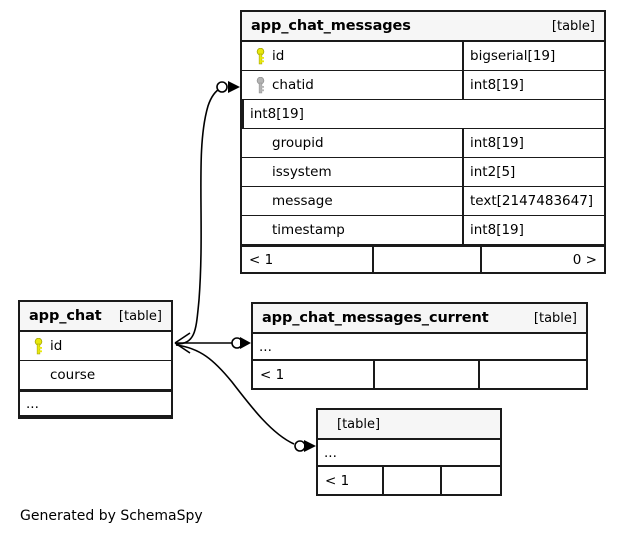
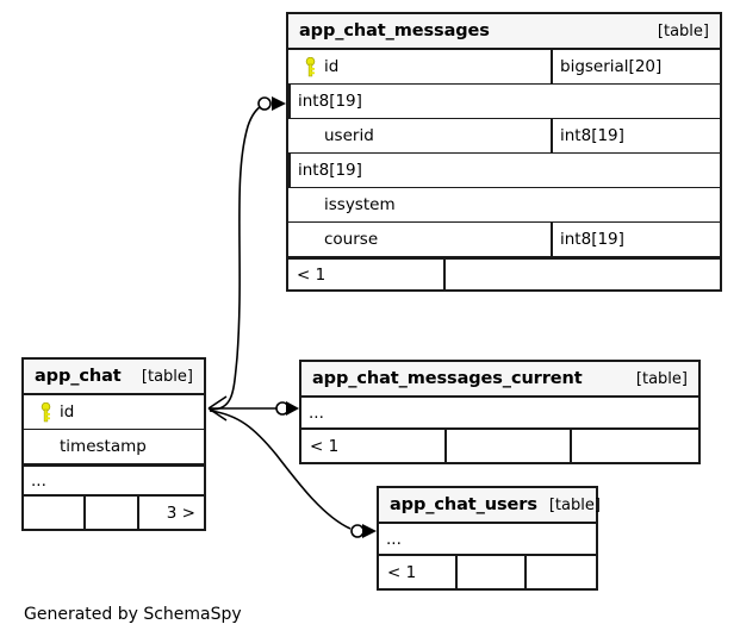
  app_chat_messages
  [table]
  id
- bigserial[19]
+ bigserial[20]
- chatid
  int8[19]
+ userid
  int8[19]
- groupid
  int8[19]
  issystem
- int2[5]
- message
- text[2147483647]
- timestamp
+ course
  int8[19]
  < 1
- 0 >
  app_chat
  [table]
  id
- course
+ timestamp
  ...
+ 3 >
  app_chat_messages_current
  [table]
  ...
  < 1
+ app_chat_users
  [table]
  ...
  < 1
  Generated by SchemaSpy
